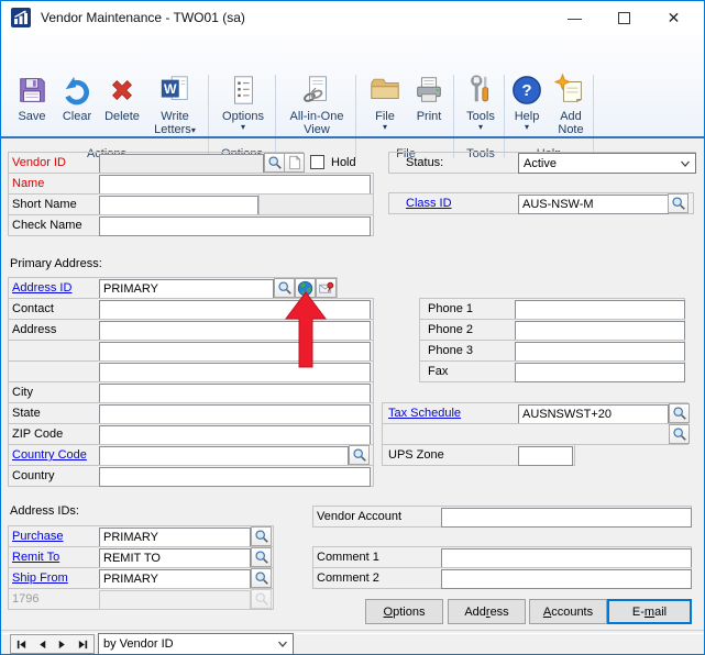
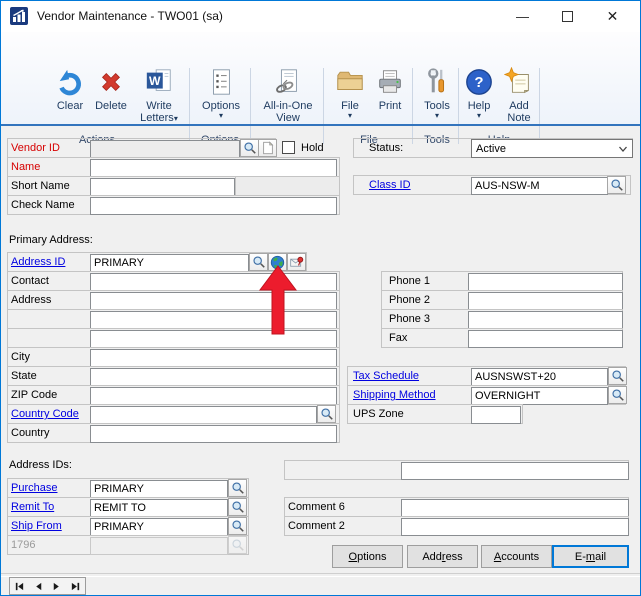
  Vendor Maintenance - TWO01 (sa)
  —
  ✕
- Save
  Clear
  Delete
  W
  Write
  Letters▾
  Options
  ▾
  All-in-One
  View
  File
  ▾
  Print
  Tools
  ▾
  ?
  Help
  ▾
  Add
  Note
  File
  Tools
  Vendor ID
  Hold
  Name
  Short Name
  Check Name
  Status:
  Active
  Class ID
  AUS-NSW-M
  Primary Address:
  Address ID
  PRIMARY
  Contact
  Address
  City
  State
  ZIP Code
  Country Code
  Country
  Phone 1
  Phone 2
  Phone 3
  Fax
  Tax Schedule
  AUSNSWST+20
+ Shipping Method
+ OVERNIGHT
  UPS Zone
  Address IDs:
  Purchase
  PRIMARY
  Remit To
  REMIT TO
  Ship From
  PRIMARY
  1796
- Vendor Account
- Comment 1
+ Comment 6
  Comment 2
  O
  ptions
  Add
  r
  ess
  A
  ccounts
  E-
  m
  ail
- by Vendor ID
